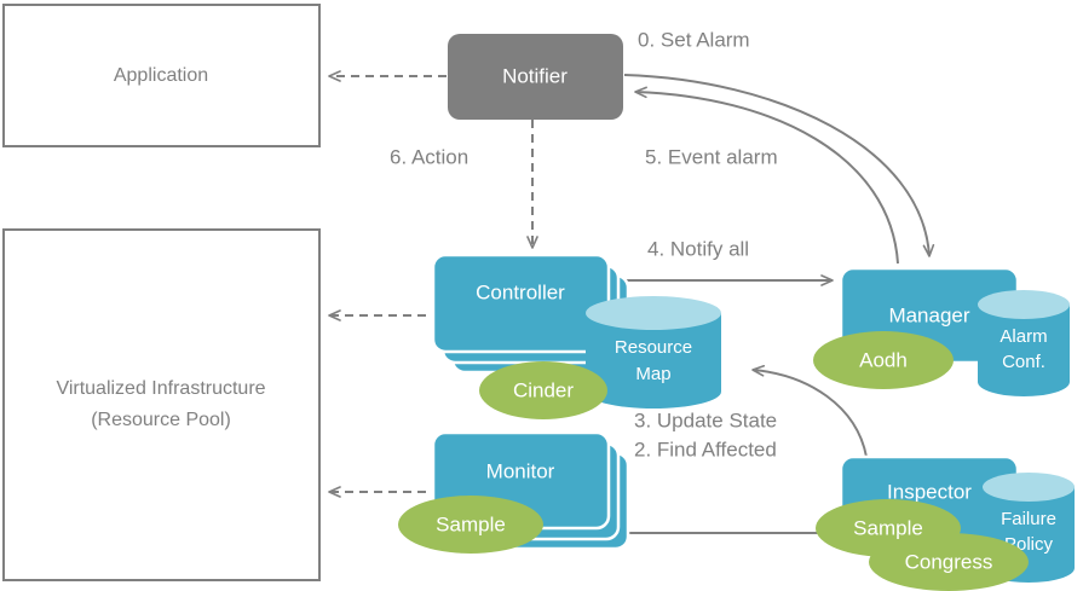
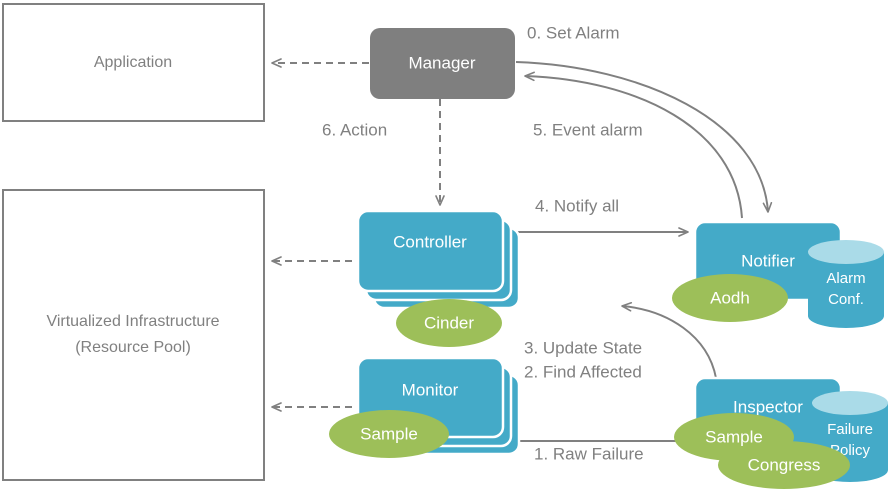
  Application
  Virtualized Infrastructure
  (Resource Pool)
- Notifier
+ Manager
  Controller
- Resource
- Map
  Cinder
- Manager
+ Notifier
  Alarm
  Conf.
  Aodh
  Monitor
  Sample
  Inspector
  Failure
  olicy
  Sample
  Congress
  0. Set Alarm
  5. Event alarm
  4. Notify all
  6. Action
  3. Update State
  2. Find Affected
+ 1. Raw Failure
